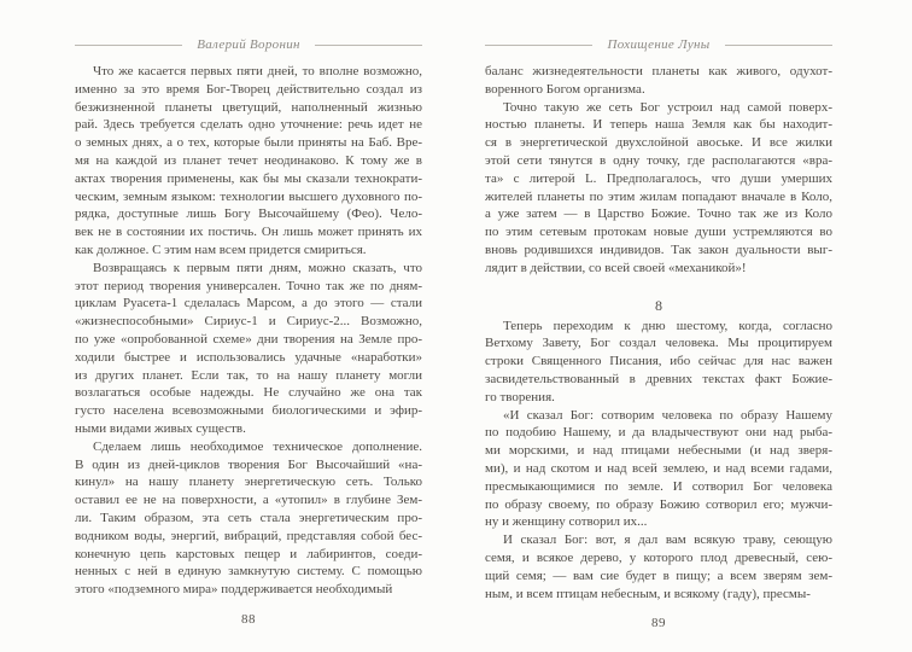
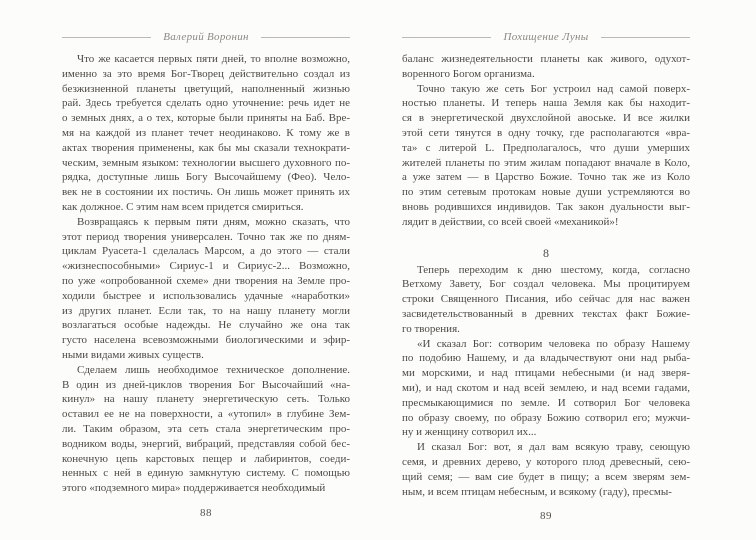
  Валерий Воронин
  Что же касается первых пяти дней, то вполне возможно,
  именно за это время Бог-Творец действительно создал из
  безжизненной планеты цветущий, наполненный жизнью
  рай. Здесь требуется сделать одно уточнение: речь идет не
  о земных днях, а о тех, которые были приняты на Баб. Вре-
  мя на каждой из планет течет неодинаково. К тому же в
  актах творения применены, как бы мы сказали технократи-
  ческим, земным языком: технологии высшего духовного по-
  рядка, доступные лишь Богу Высочайшему (Фео). Чело-
  век не в состоянии их постичь. Он лишь может принять их
  как должное. С этим нам всем придется смириться.
  Возвращаясь к первым пяти дням, можно сказать, что
  этот период творения универсален. Точно так же по дням-
  циклам Руасета-1 сделалась Марсом, а до этого — стали
  «жизнеспособными» Сириус-1 и Сириус-2... Возможно,
  по уже «опробованной схеме» дни творения на Земле про-
  ходили быстрее и использовались удачные «наработки»
  из других планет. Если так, то на нашу планету могли
  возлагаться особые надежды. Не случайно же она так
  густо населена всевозможными биологическими и эфир-
  ными видами живых существ.
  Сделаем лишь необходимое техническое дополнение.
  В один из дней-циклов творения Бог Высочайший «на-
  кинул» на нашу планету энергетическую сеть. Только
  оставил ее не на поверхности, а «утопил» в глубине Зем-
  ли. Таким образом, эта сеть стала энергетическим про-
  водником воды, энергий, вибраций, представляя собой бес-
  конечную цепь карстовых пещер и лабиринтов, соеди-
  ненных с ней в единую замкнутую систему. С помощью
  этого «подземного мира» поддерживается необходимый
  88
  Похищение Луны
  баланс жизнедеятельности планеты как живого, одухот-
  воренного Богом организма.
  Точно такую же сеть Бог устроил над самой поверх-
  ностью планеты. И теперь наша Земля как бы находит-
  ся в энергетической двухслойной авоське. И все жилки
  этой сети тянутся в одну точку, где располагаются «вра-
  та» с литерой L. Предполагалось, что души умерших
  жителей планеты по этим жилам попадают вначале в Коло,
  а уже затем — в Царство Божие. Точно так же из Коло
  по этим сетевым протокам новые души устремляются во
  вновь родившихся индивидов. Так закон дуальности выг-
  лядит в действии, со всей своей «механикой»!
  8
  Теперь переходим к дню шестому, когда, согласно
  Ветхому Завету, Бог создал человека. Мы процитируем
  строки Священного Писания, ибо сейчас для нас важен
  засвидетельствованный в древних текстах факт Божие-
  го творения.
  «И сказал Бог: сотворим человека по образу Нашему
  по подобию Нашему, и да владычествуют они над рыба-
  ми морскими, и над птицами небесными (и над зверя-
  ми), и над скотом и над всей землею, и над всеми гадами,
  пресмыкающимися по земле. И сотворил Бог человека
  по образу своему, по образу Божию сотворил его; мужчи-
  ну и женщину сотворил их...
  И сказал Бог: вот, я дал вам всякую траву, сеющую
- семя, и всякое дерево, у которого плод древесный, сею-
+ семя, и древних дерево, у которого плод древесный, сею-
  щий семя; — вам сие будет в пищу; а всем зверям зем-
  ным, и всем птицам небесным, и всякому (гаду), пресмы-
  89
